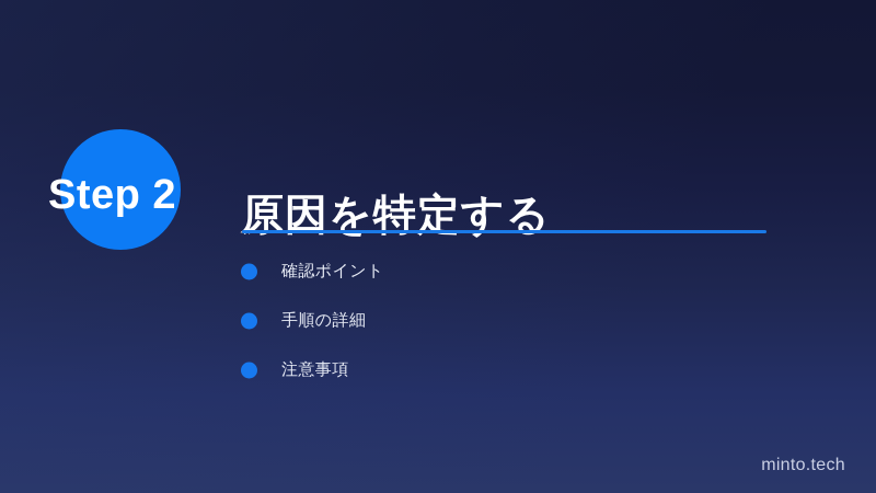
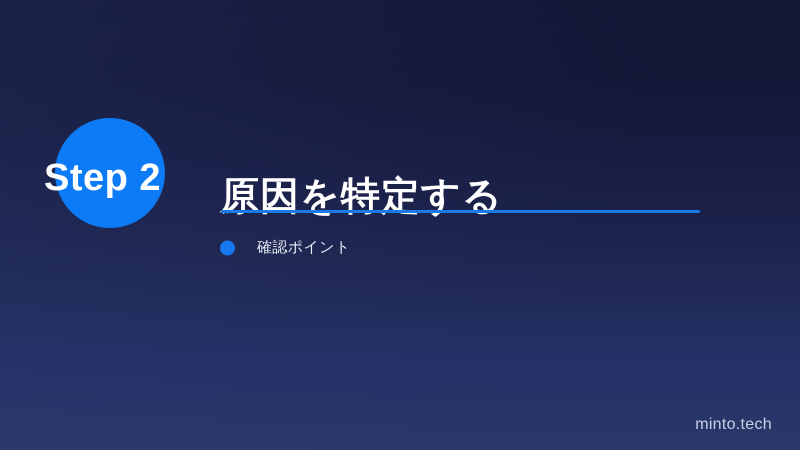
  Step 2
  原因を特定する
  確認ポイント
- 手順の詳細
- 注意事項
  minto.tech
